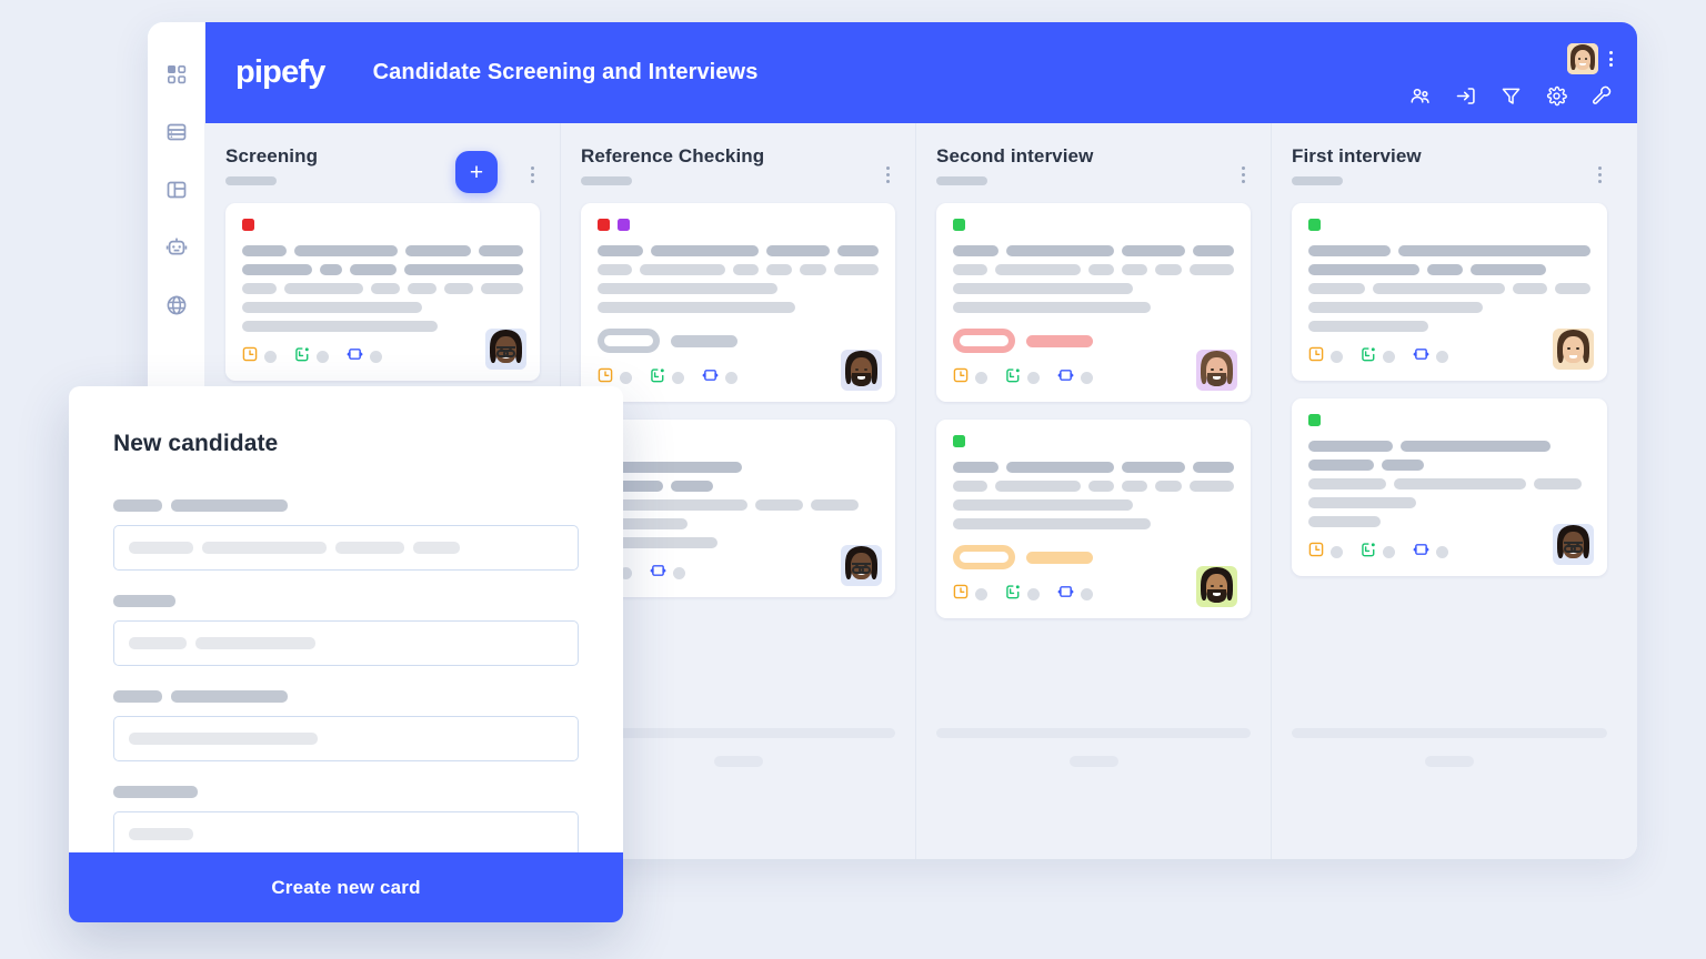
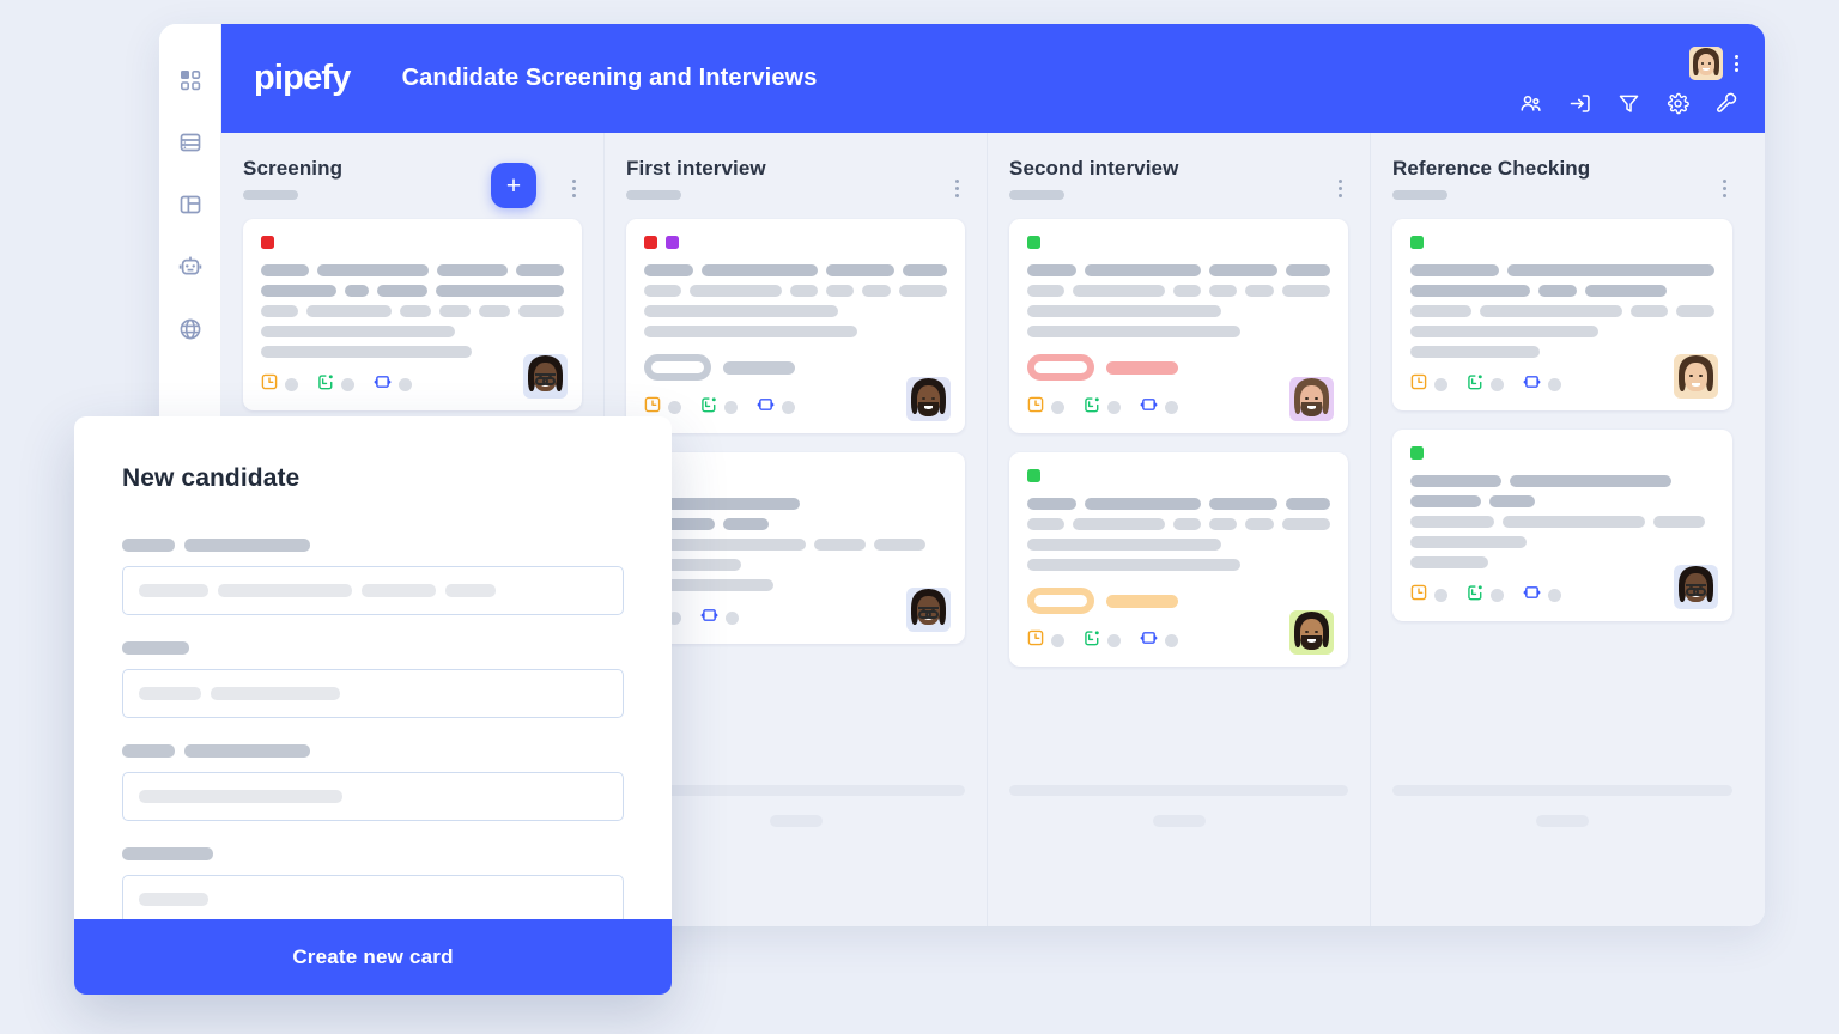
  pipefy
  Candidate Screening and Interviews
  Screening
  +
- Reference Checking
+ First interview
  Second interview
- First interview
+ Reference Checking
  New candidate
  Create new card
